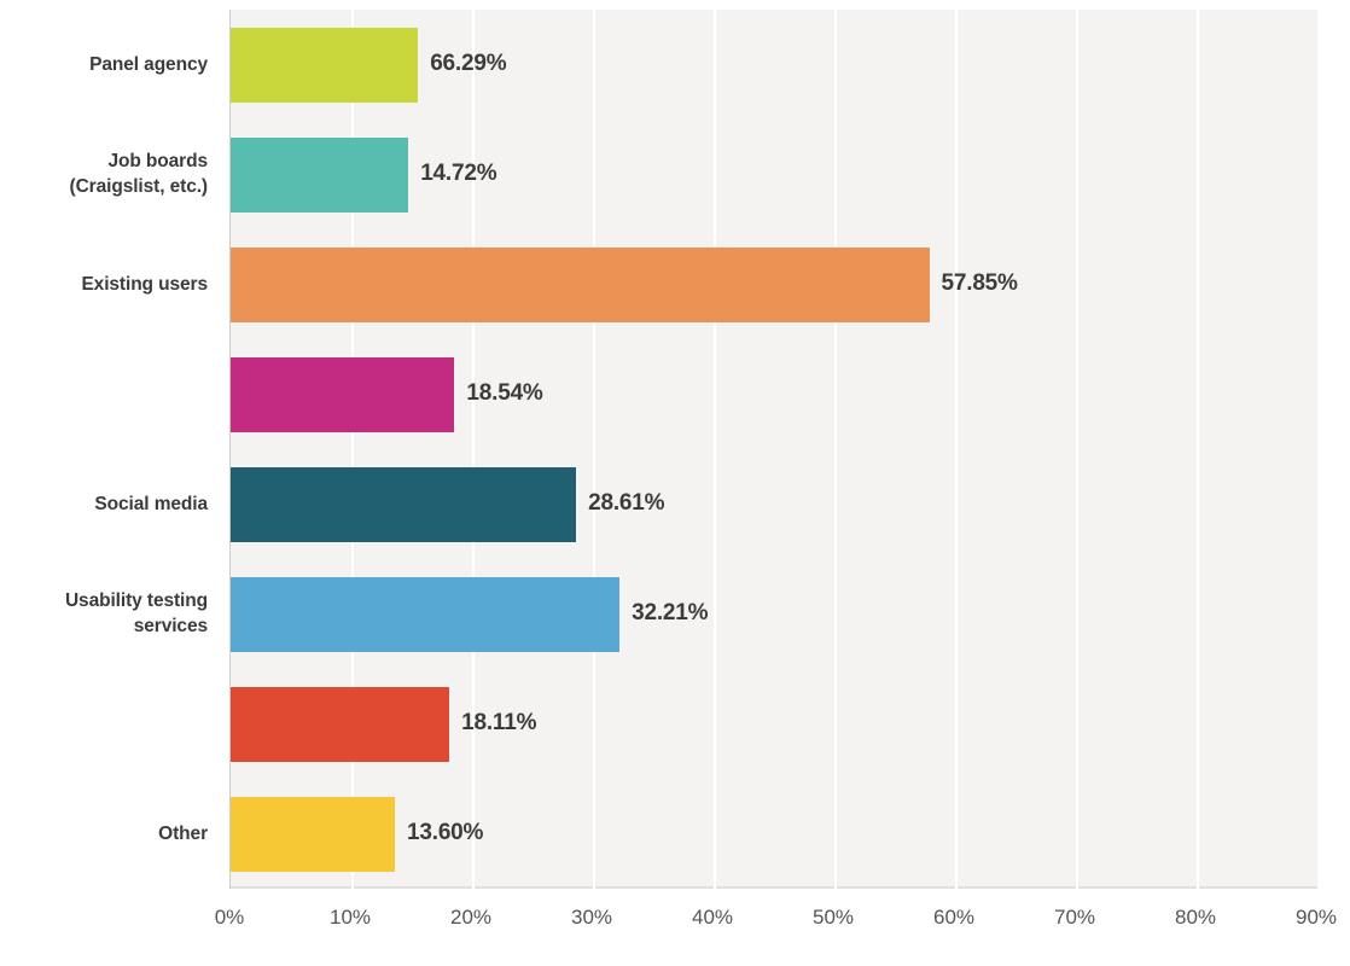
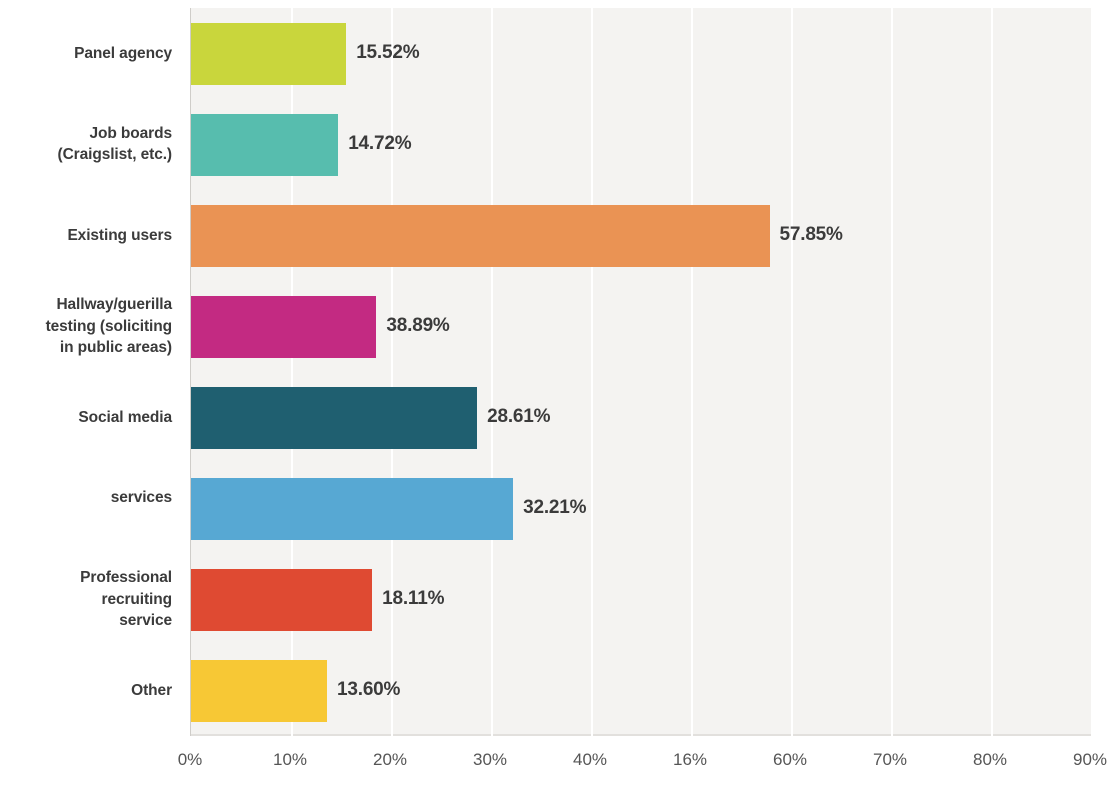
  Panel agency
  Job boards
  (Craigslist, etc.)
  Existing users
+ Hallway/guerilla
+ testing (soliciting
+ in public areas)
  Social media
- Usability testing
  services
+ Professional
+ recruiting
+ service
  Other
- 66.29%
+ 15.52%
  14.72%
  57.85%
- 18.54%
+ 38.89%
  28.61%
  32.21%
  18.11%
  13.60%
  0%
  10%
  20%
  30%
  40%
- 50%
+ 16%
  60%
  70%
  80%
  90%
